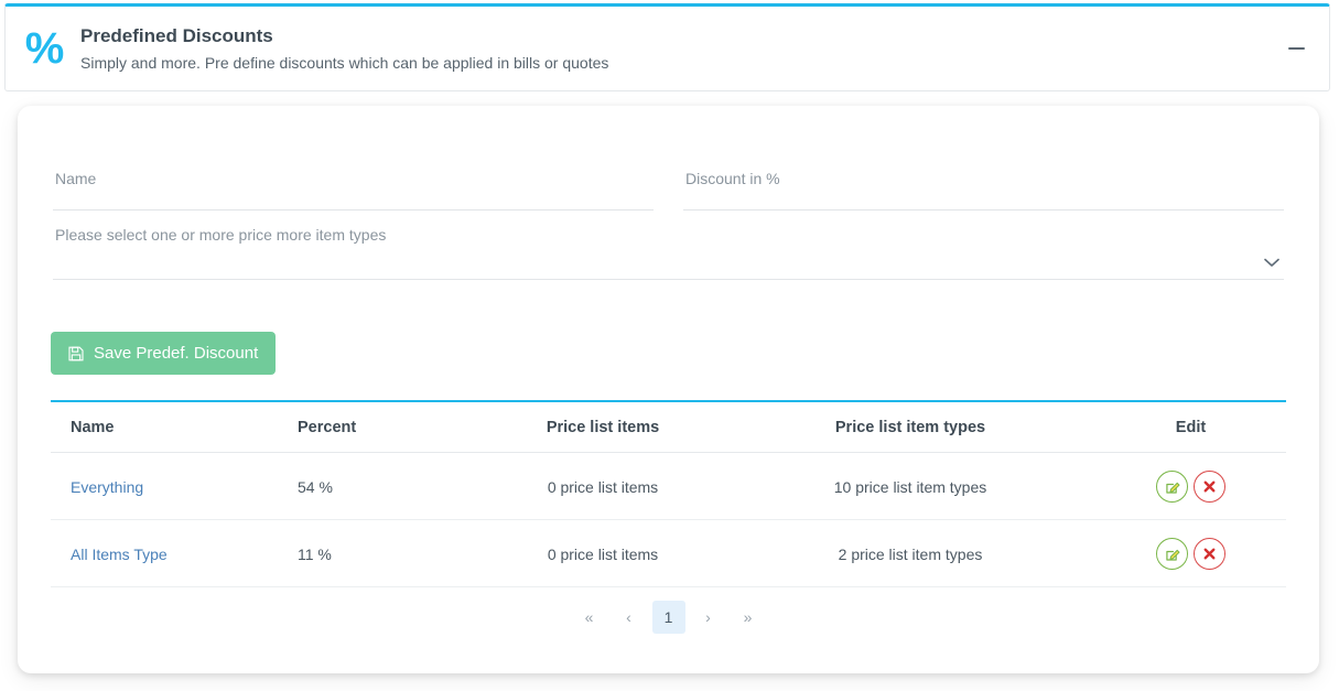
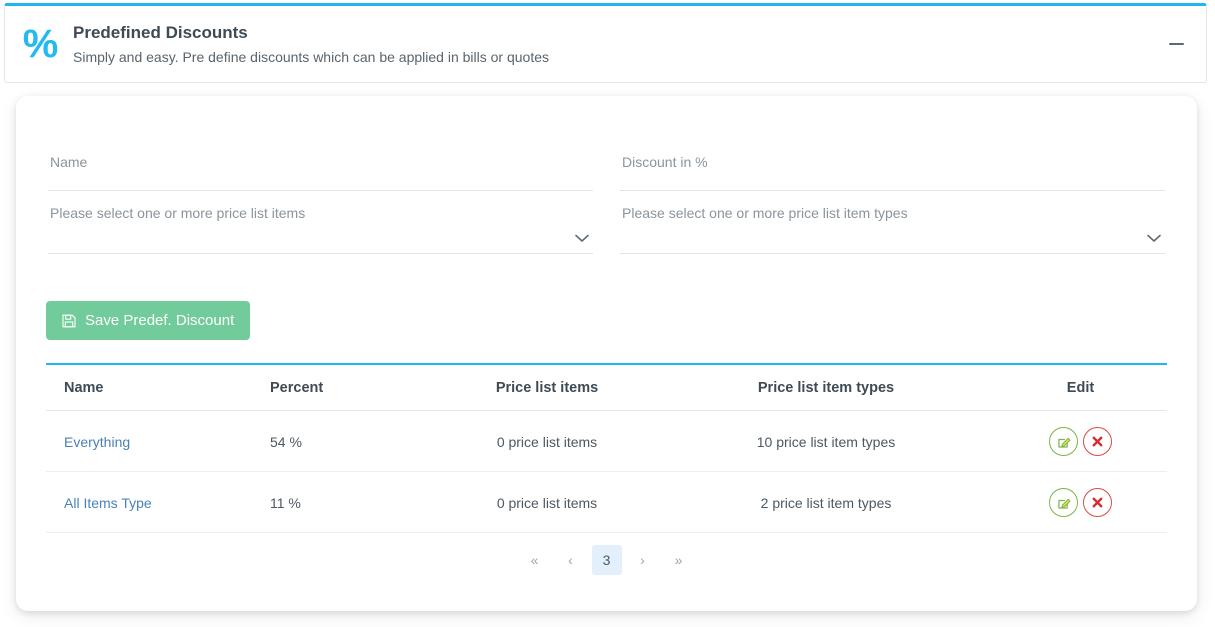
  %
  Predefined Discounts
- Simply and more. Pre define discounts which can be applied in bills or quotes
+ Simply and easy. Pre define discounts which can be applied in bills or quotes
  Name
  Discount in %
+ Please select one or more price list items
- Please select one or more price more item types
+ Please select one or more price list item types
  Save Predef. Discount
  Name	Percent	Price list items	Price list item types	Edit
  Everything	54 %	0 price list items	10 price list item types
  All Items Type	11 %	0 price list items	2 price list item types
- « ‹ 1 › »
+ « ‹ 3 › »
